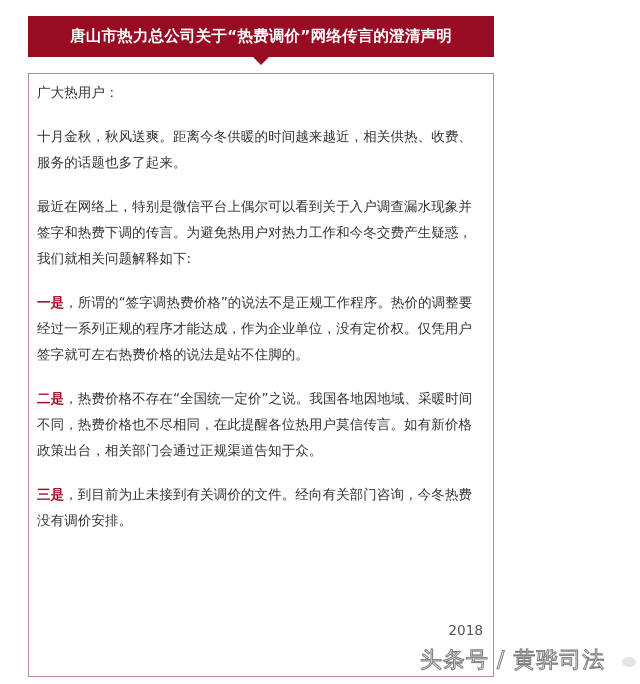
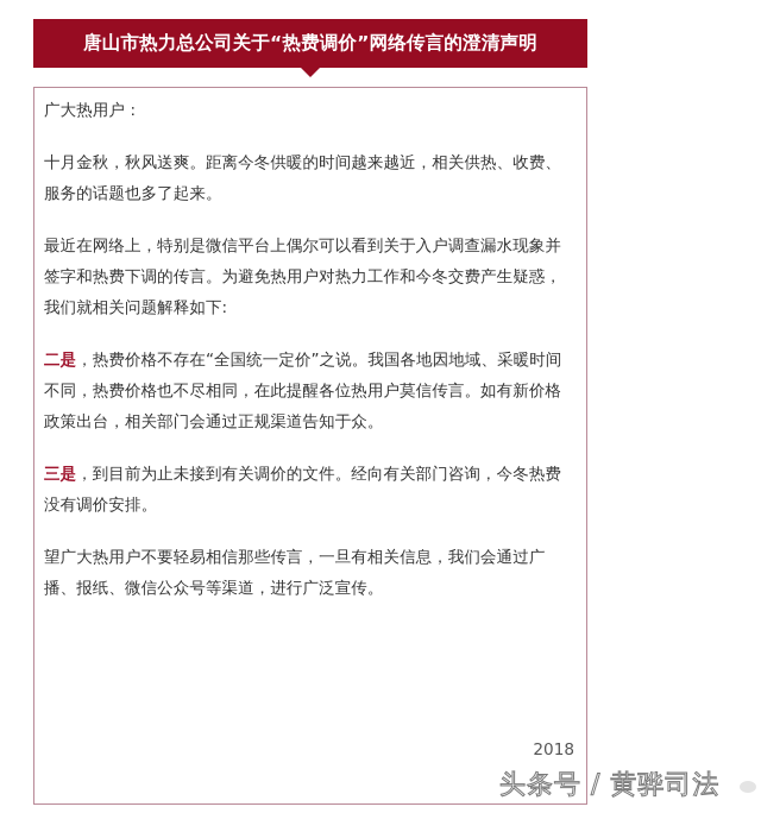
  唐山市热力总公司关于“热费调价”网络传言的澄清声明
  广大热用户：
  十月金秋，秋风送爽。距离今冬供暖的时间越来越近，相关供热、收费、服务的话题也多了起来。
  最近在网络上，特别是微信平台上偶尔可以看到关于入户调查漏水现象并签字和热费下调的传言。为避免热用户对热力工作和今冬交费产生疑惑，我们就相关问题解释如下:
- 一是，所谓的“签字调热费价格”的说法不是正规工作程序。热价的调整要经过一系列正规的程序才能达成，作为企业单位，没有定价权。仅凭用户签字就可左右热费价格的说法是站不住脚的。
  二是，热费价格不存在“全国统一定价”之说。我国各地因地域、采暖时间不同，热费价格也不尽相同，在此提醒各位热用户莫信传言。如有新价格政策出台，相关部门会通过正规渠道告知于众。
  三是，到目前为止未接到有关调价的文件。经向有关部门咨询，今冬热费没有调价安排。
+ 望广大热用户不要轻易相信那些传言，一旦有相关信息，我们会通过广播、报纸、微信公众号等渠道，进行广泛宣传。
  2018
  头条号 / 黄骅司法
